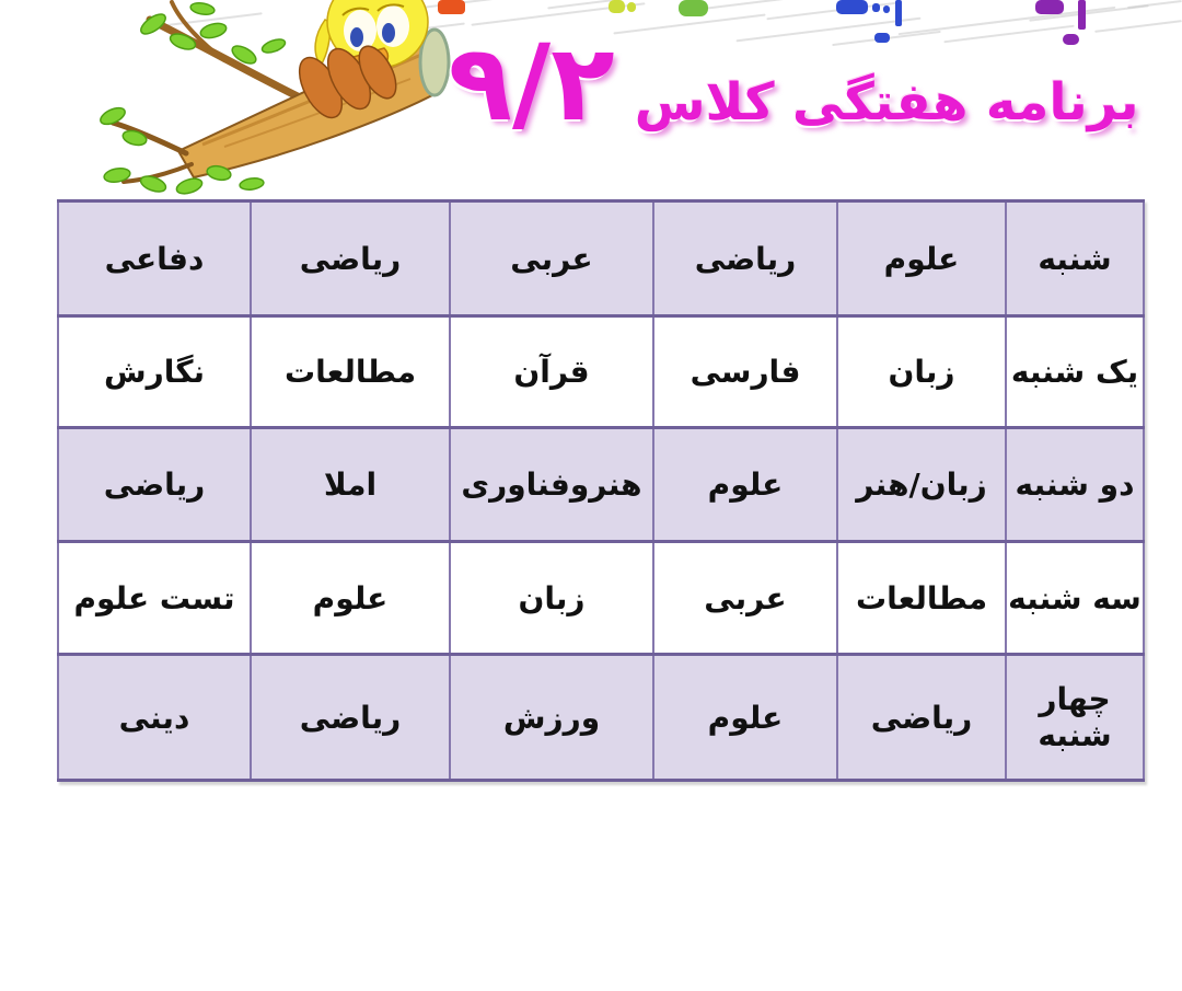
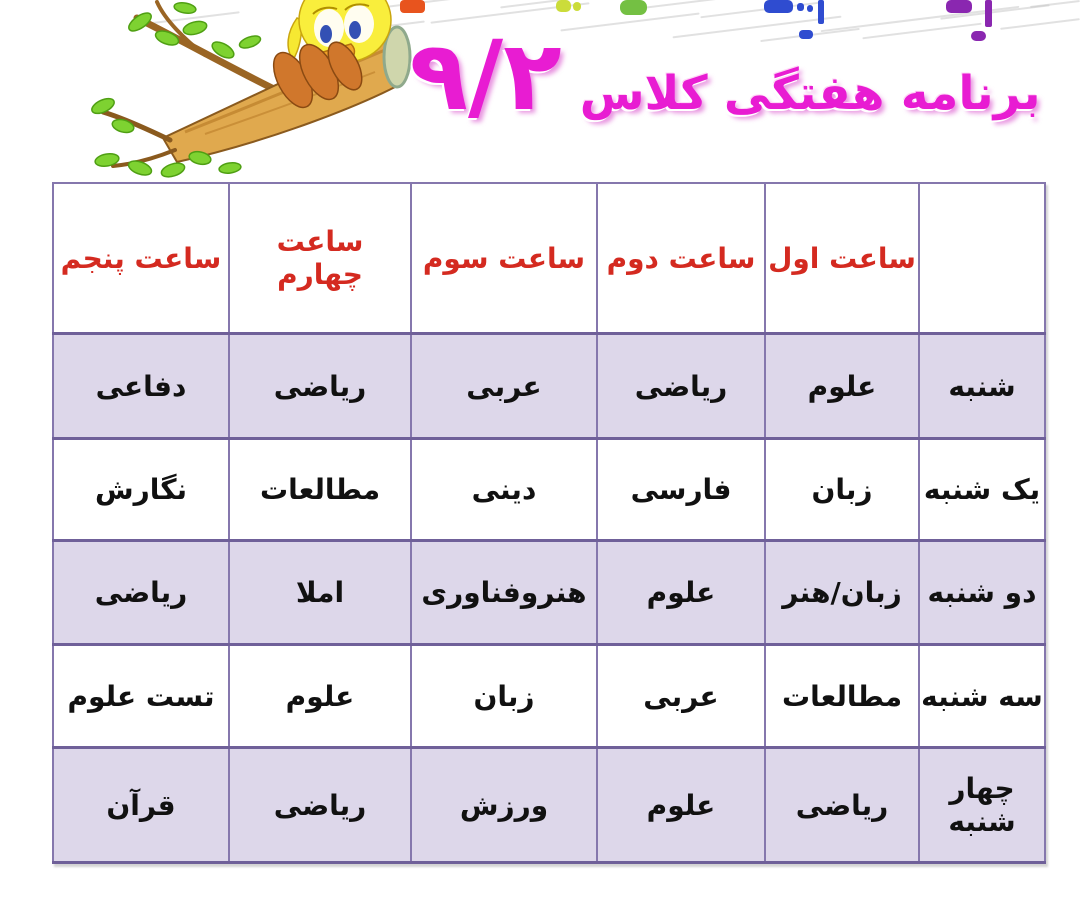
  برنامه هفتگی کلاس
  ۹/۲
+ 	ساعت اول	ساعت دوم	ساعت سوم	ساعت چهارم	ساعت پنجم
  شنبه	علوم	ریاضی	عربی	ریاضی	دفاعی
- یک شنبه	زبان	فارسی	قرآن	مطالعات	نگارش
+ یک شنبه	زبان	فارسی	دینی	مطالعات	نگارش
  دو شنبه	زبان/هنر	علوم	هنروفناوری	املا	ریاضی
  سه شنبه	مطالعات	عربی	زبان	علوم	تست علوم
- چهار شنبه	ریاضی	علوم	ورزش	ریاضی	دینی
+ چهار شنبه	ریاضی	علوم	ورزش	ریاضی	قرآن
